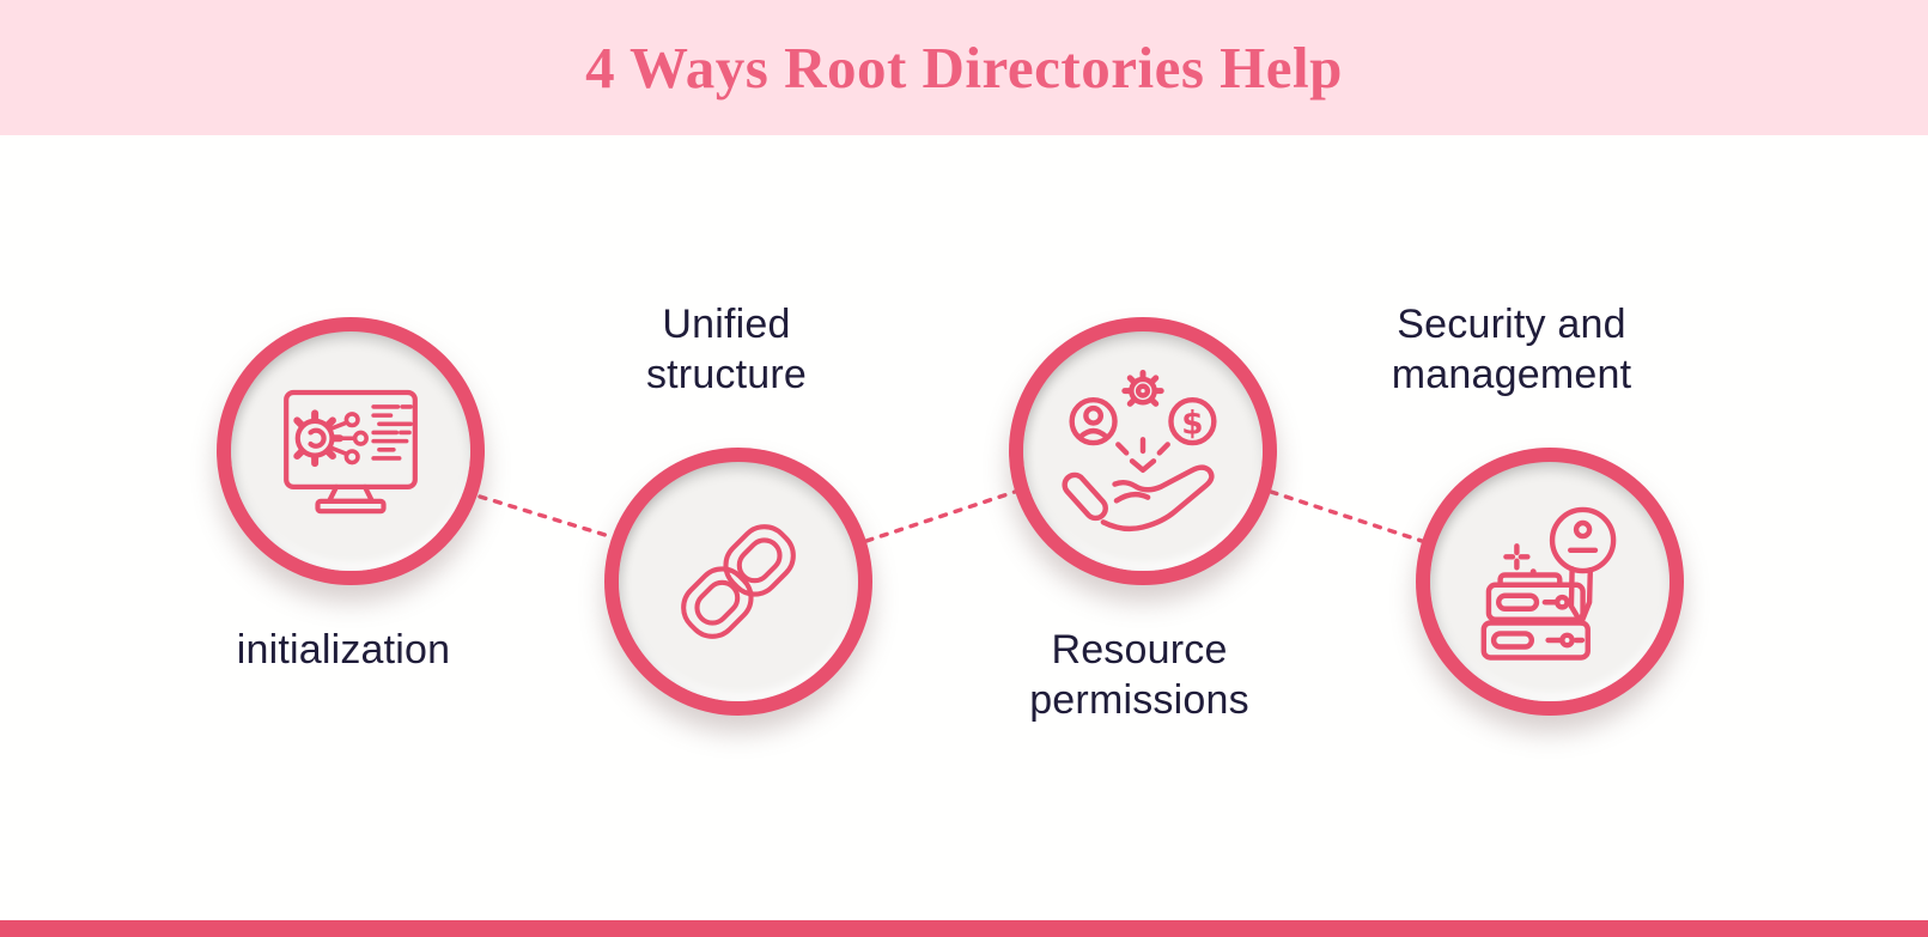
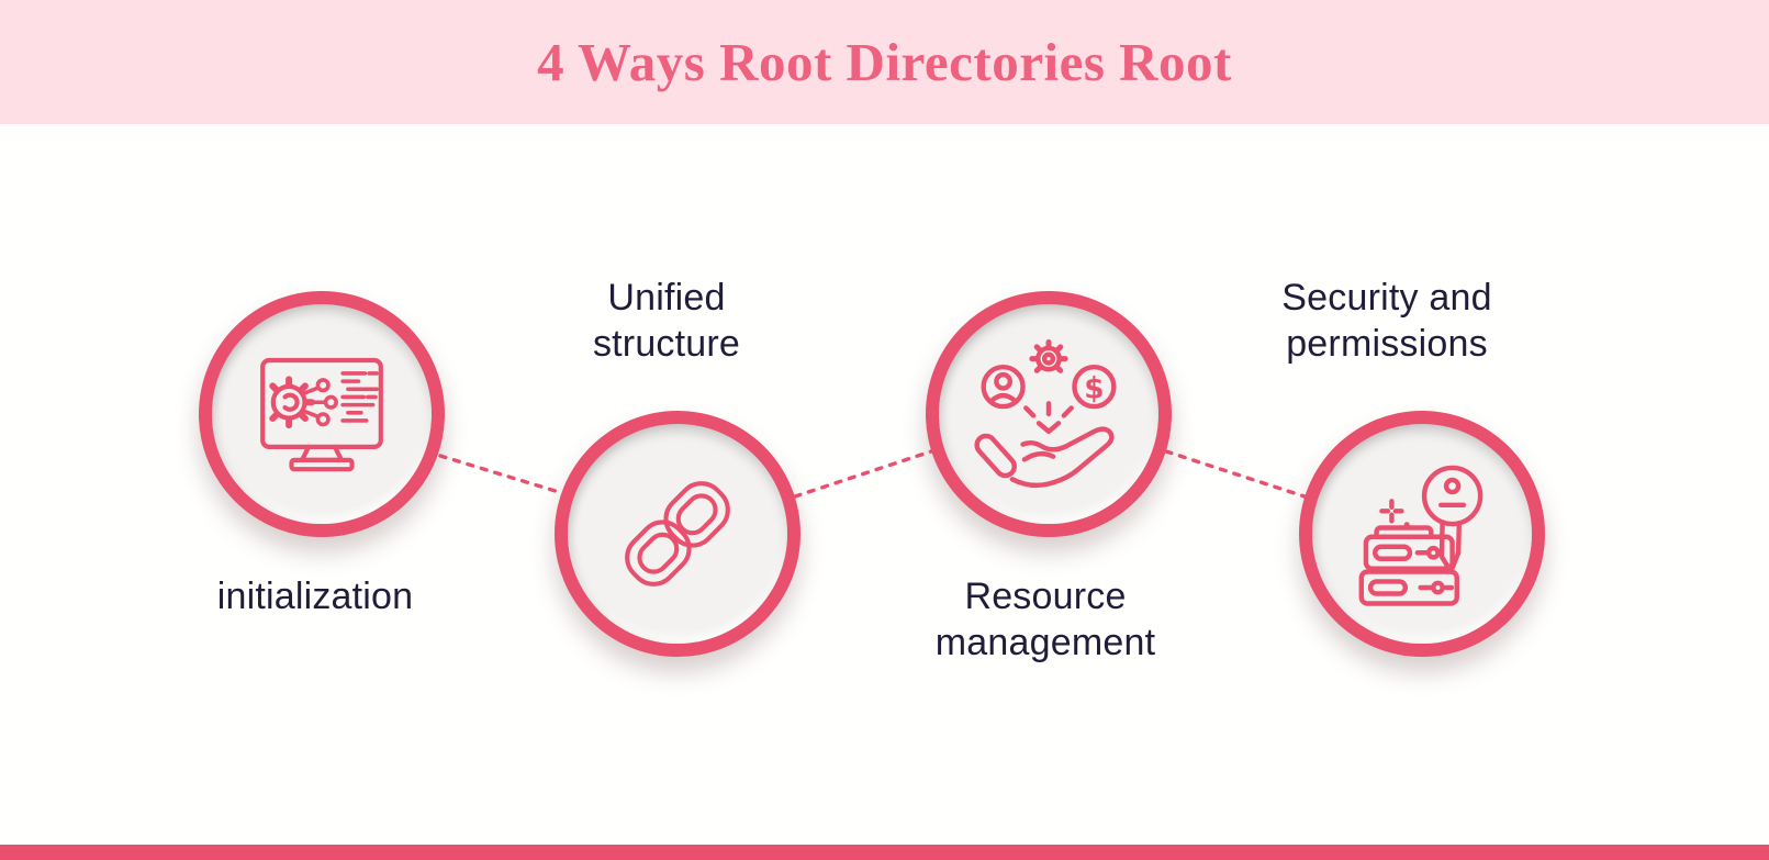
- 4 Ways Root Directories Help
+ 4 Ways Root Directories Root
  $
  initialization
  Unified
  structure
  Resource
- permissions
+ management
  Security and
- management
+ permissions
